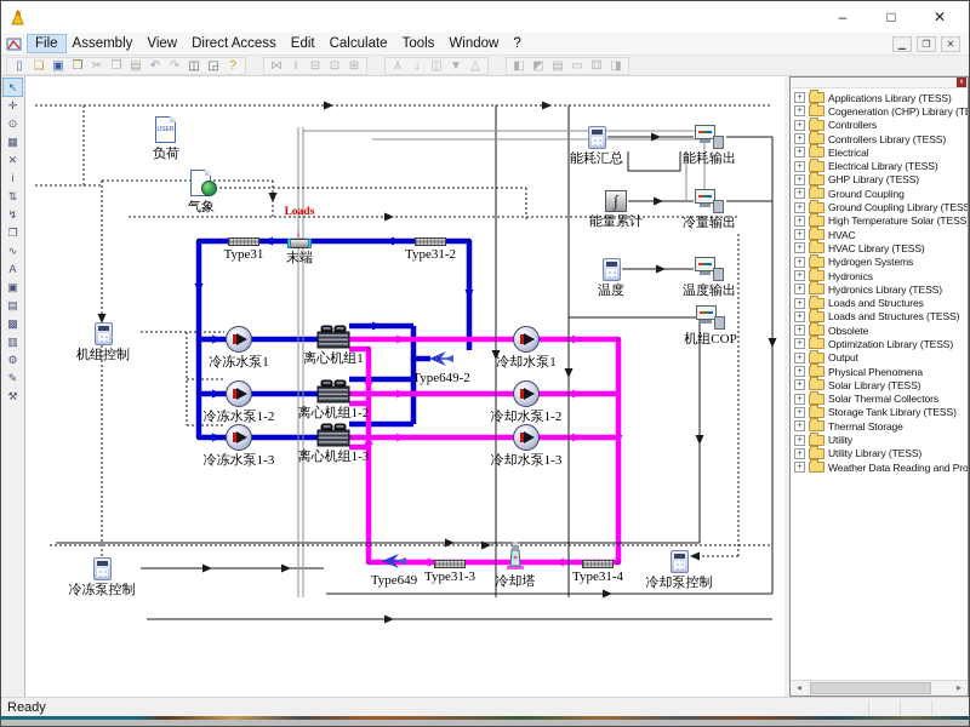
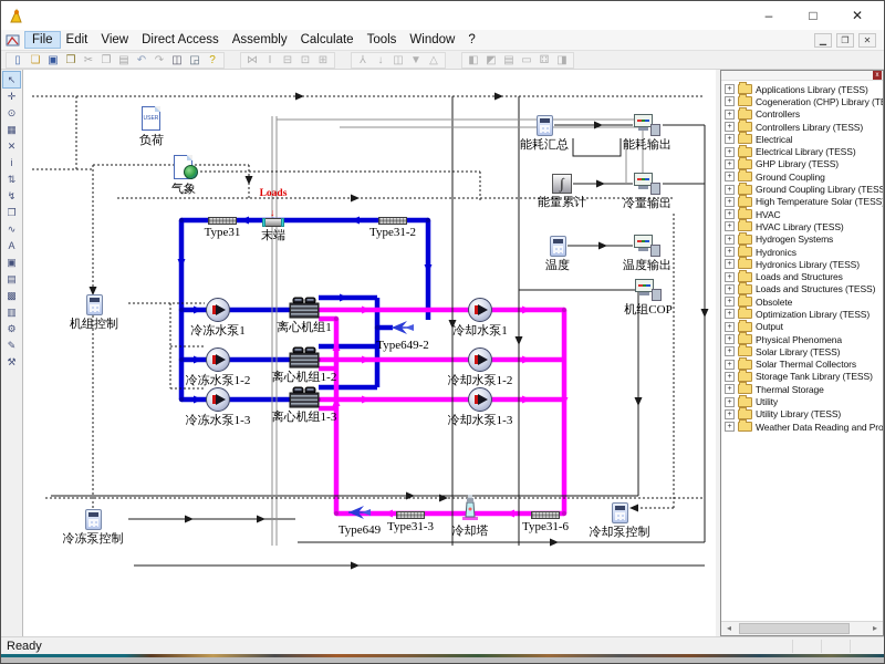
  –
  □
  ✕
  File
- Assembly
+ Edit
  View
  Direct Access
- Edit
+ Assembly
  Calculate
  Tools
  Window
  ?
  ▁
  ❐
  ✕
  ▯
  ❏
  ▣
  ❒
  ✂
  ❐
  ▤
  ↶
  ↷
  ◫
  ◲
  ?
  ⋈
  Ι
  ⊟
  ⊡
  ⊞
  ⅄
  ↓
  ◫
  ▼
  △
  ◧
  ◩
  ▤
  ▭
  ⚃
  ◨
  ↖
  ✛
  ⊙
  ▦
  ✕
  i
  ⇅
  ↯
  ❐
  ∿
  A
  ▣
  ▤
  ▩
  ▥
  ⚙
  ✎
  ⚒
  负荷
  气象
  Type31
  ↓
  末端
  Type31-2
  机组控制
  冷冻水泵1
  冷冻水泵1-2
  冷冻水泵1-3
  离心机组1
  离心机组1-2
  离心机组1-3
  Type649-2
  冷却水泵1
  冷却水泵1-2
  冷却水泵1-3
  能耗汇总
  能耗输出
  ∫
  能量累计
  冷量输出
  温度
  温度输出
  机组COP
  Type649
  Type31-3
  冷却塔
- Type31-4
+ Type31-6
  冷却泵控制
  冷冻泵控制
  Loads
  Applications Library (TESS)
  Cogeneration (CHP) Library (T
  Controllers
  Controllers Library (TESS)
  Electrical
  Electrical Library (TESS)
  GHP Library (TESS)
  Ground Coupling
  Ground Coupling Library (TESS
  High Temperature Solar (TESS
  HVAC
  HVAC Library (TESS)
  Hydrogen Systems
  Hydronics
  Hydronics Library (TESS)
  Loads and Structures
  Loads and Structures (TESS)
  Obsolete
  Optimization Library (TESS)
  Output
  Physical Phenomena
  Solar Library (TESS)
  Solar Thermal Collectors
  Storage Tank Library (TESS)
  Thermal Storage
  Utility
  Utility Library (TESS)
  Weather Data Reading and Pro
  ◂
  ▸
  Ready
